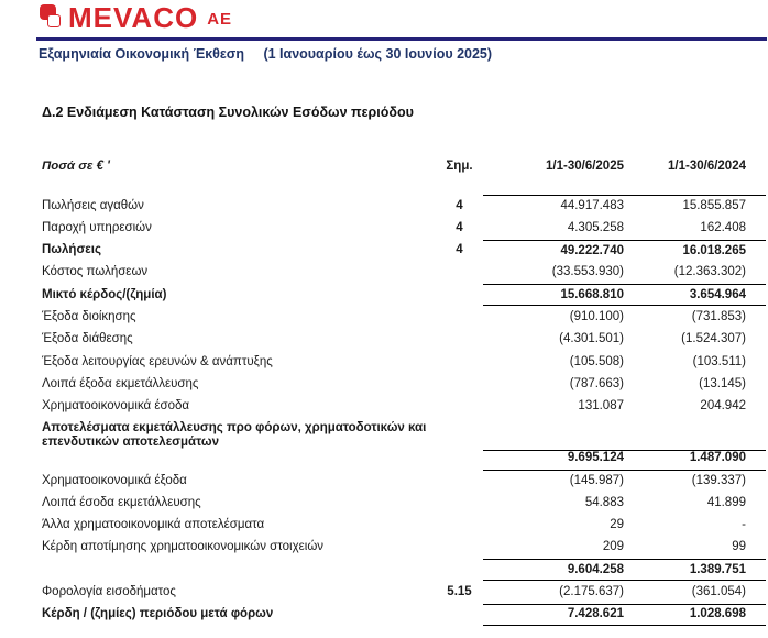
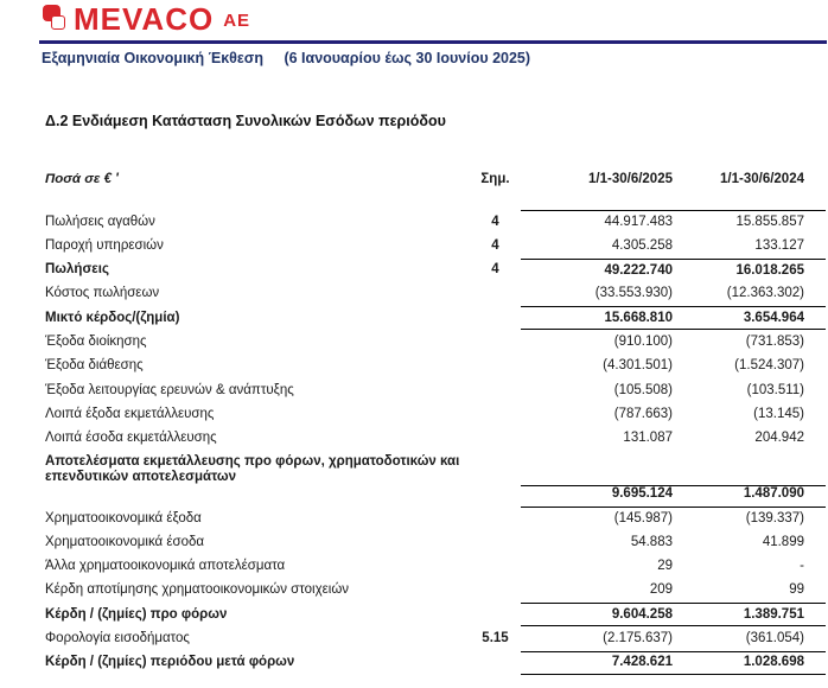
  MEVACO
  ΑΕ
- Εξαμηνιαία Οικονομική Έκθεση (1 Ιανουαρίου έως 30 Ιουνίου 2025)
+ Εξαμηνιαία Οικονομική Έκθεση (6 Ιανουαρίου έως 30 Ιουνίου 2025)
  Δ.2 Ενδιάμεση Κατάσταση Συνολικών Εσόδων περιόδου
  Ποσά σε € '
  Σημ.
  1/1-30/6/2025
  1/1-30/6/2024
  Πωλήσεις αγαθών
  4
  44.917.483
  15.855.857
  Παροχή υπηρεσιών
  4
  4.305.258
- 162.408
+ 133.127
  Πωλήσεις
  4
  49.222.740
  16.018.265
  Κόστος πωλήσεων
  (33.553.930)
  (12.363.302)
  Μικτό κέρδος/(ζημία)
  15.668.810
  3.654.964
  Έξοδα διοίκησης
  (910.100)
  (731.853)
  Έξοδα διάθεσης
  (4.301.501)
  (1.524.307)
  Έξοδα λειτουργίας ερευνών & ανάπτυξης
  (105.508)
  (103.511)
  Λοιπά έξοδα εκμετάλλευσης
  (787.663)
  (13.145)
- Χρηματοοικονομικά έσοδα
+ Λοιπά έσοδα εκμετάλλευσης
  131.087
  204.942
  Αποτελέσματα εκμετάλλευσης προ φόρων, χρηματοδοτικών και επενδυτικών αποτελεσμάτων
  9.695.124
  1.487.090
  Χρηματοοικονομικά έξοδα
  (145.987)
  (139.337)
- Λοιπά έσοδα εκμετάλλευσης
+ Χρηματοοικονομικά έσοδα
  54.883
  41.899
  Άλλα χρηματοοικονομικά αποτελέσματα
  29
  -
  Κέρδη αποτίμησης χρηματοοικονομικών στοιχειών
  209
  99
+ Κέρδη / (ζημίες) προ φόρων
  9.604.258
  1.389.751
  Φορολογία εισοδήματος
  5.15
  (2.175.637)
  (361.054)
  Κέρδη / (ζημίες) περιόδου μετά φόρων
  7.428.621
  1.028.698
